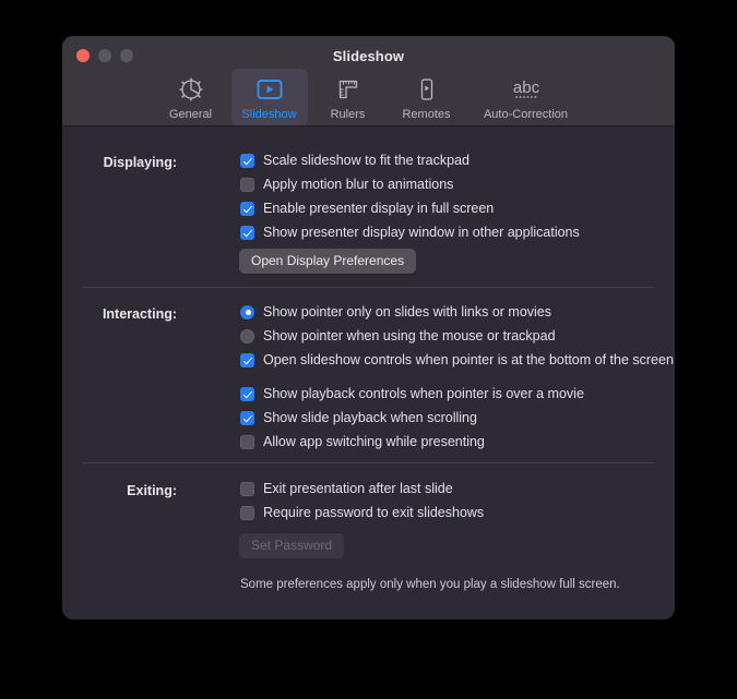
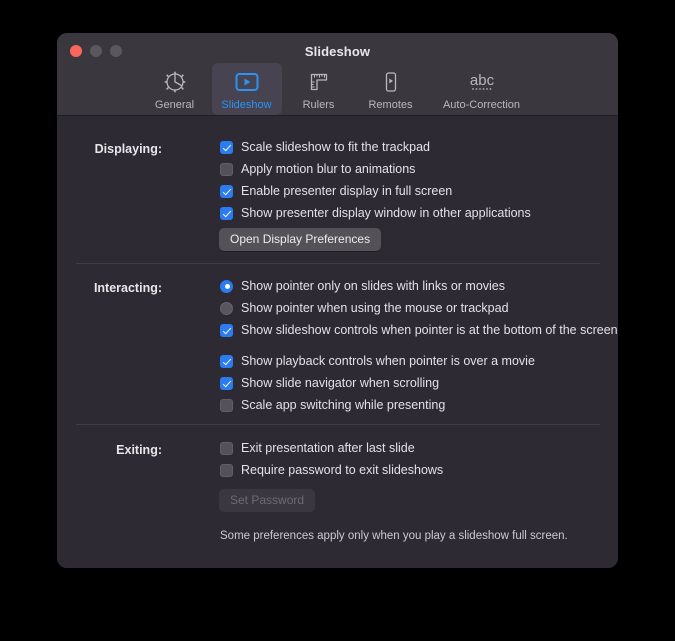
  Slideshow
  General
  Slideshow
  Rulers
  Remotes
  abc
  Auto-Correction
  Displaying:
  Scale slideshow to fit the trackpad
  Apply motion blur to animations
  Enable presenter display in full screen
  Show presenter display window in other applications
  Open Display Preferences
  Interacting:
  Show pointer only on slides with links or movies
  Show pointer when using the mouse or trackpad
- Open slideshow controls when pointer is at the bottom of the screen
+ Show slideshow controls when pointer is at the bottom of the screen
  Show playback controls when pointer is over a movie
- Show slide playback when scrolling
+ Show slide navigator when scrolling
- Allow app switching while presenting
+ Scale app switching while presenting
  Exiting:
  Exit presentation after last slide
  Require password to exit slideshows
  Set Password
  Some preferences apply only when you play a slideshow full screen.
